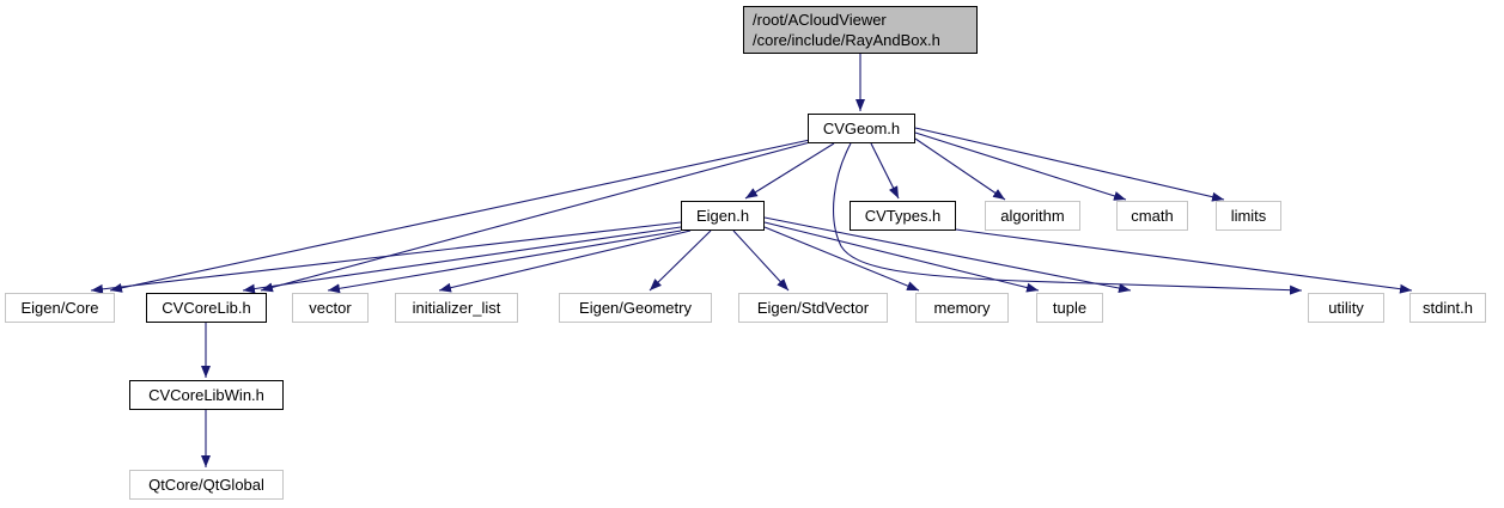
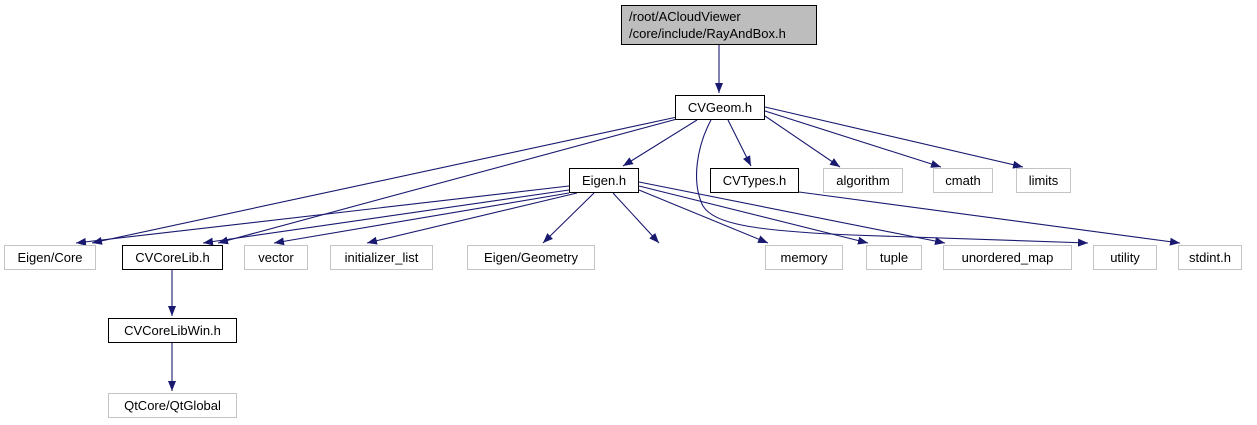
  /root/ACloudViewer
  /core/include/RayAndBox.h
  CVGeom.h
  Eigen.h
  CVTypes.h
  algorithm
  cmath
  limits
  Eigen/Core
  CVCoreLib.h
  vector
  initializer_list
  Eigen/Geometry
- Eigen/StdVector
  memory
  tuple
+ unordered_map
  utility
  stdint.h
  CVCoreLibWin.h
  QtCore/QtGlobal
